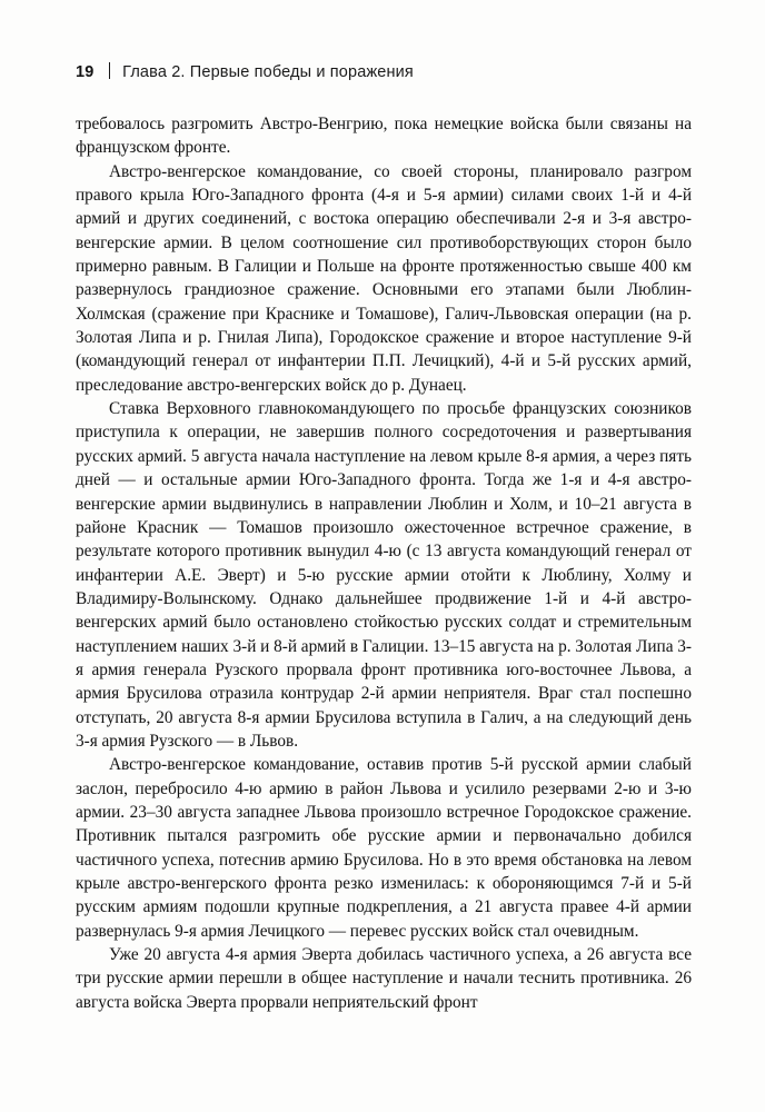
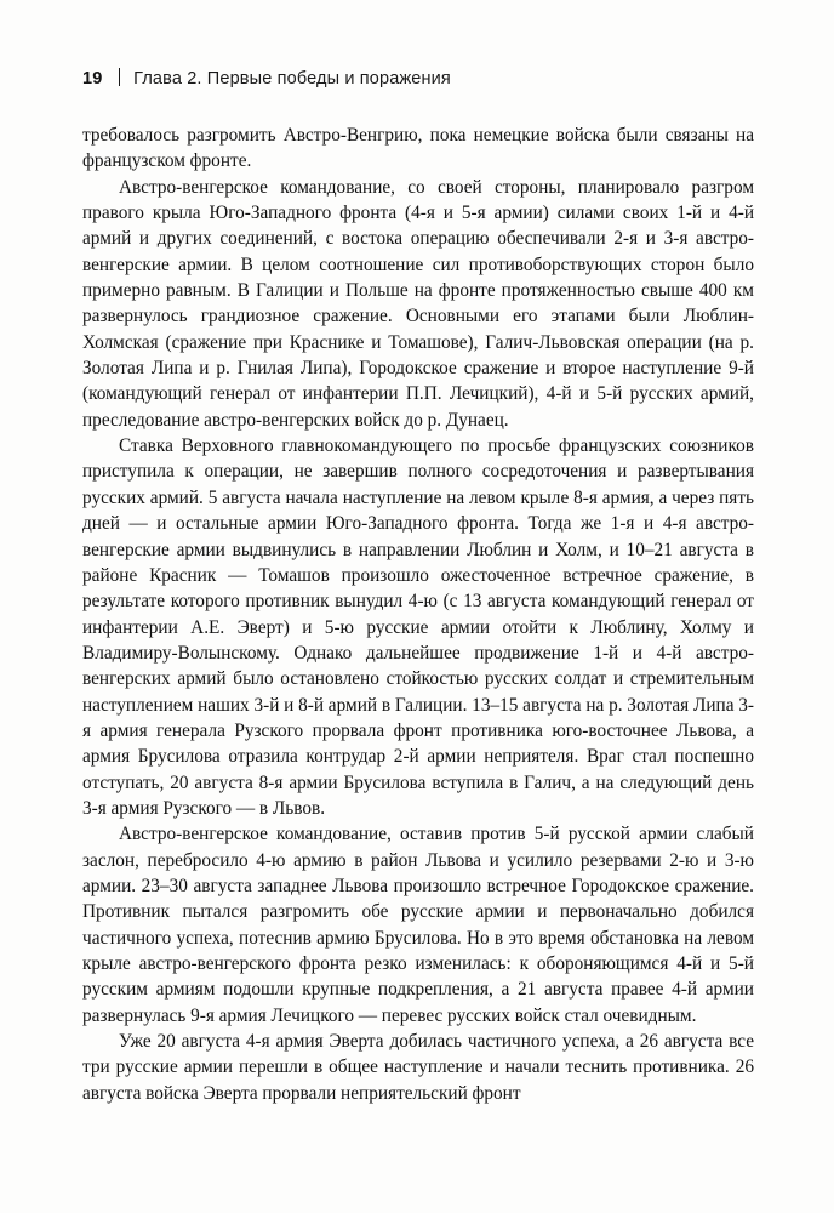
  19
  Глава 2. Первые победы и поражения
  требовалось разгромить Австро-Венгрию, пока немецкие войска были связаны на французском фронте.
  Австро-венгерское командование, со своей стороны, планировало разгром правого крыла Юго-Западного фронта (4-я и 5-я армии) силами своих 1-й и 4-й армий и других соединений, с востока операцию обеспечивали 2-я и 3-я австро-венгерские армии. В целом соотношение сил противоборствующих сторон было примерно равным. В Галиции и Польше на фронте протяженностью свыше 400 км развернулось грандиозное сражение. Основными его этапами были Люблин-Холмская (сражение при Краснике и Томашове), Галич-Львовская операции (на р. Золотая Липа и р. Гнилая Липа), Городокское сражение и второе наступление 9-й (командующий генерал от инфантерии П.П. Лечицкий), 4-й и 5-й русских армий, преследование австро-венгерских войск до р. Дунаец.
  Ставка Верховного главнокомандующего по просьбе французских союзников приступила к операции, не завершив полного сосредоточения и развертывания русских армий. 5 августа начала наступление на левом крыле 8-я армия, а через пять дней — и остальные армии Юго-Западного фронта. Тогда же 1-я и 4-я австро-венгерские армии выдвинулись в направлении Люблин и Холм, и 10–21 августа в районе Красник — Томашов произошло ожесточенное встречное сражение, в результате которого противник вынудил 4-ю (с 13 августа командующий генерал от инфантерии А.Е. Эверт) и 5-ю русские армии отойти к Люблину, Холму и Владимиру-Волынскому. Однако дальнейшее продвижение 1-й и 4-й австро-венгерских армий было остановлено стойкостью русских солдат и стремительным наступлением наших 3-й и 8-й армий в Галиции. 13–15 августа на р. Золотая Липа 3-я армия генерала Рузского прорвала фронт противника юго-восточнее Львова, а армия Брусилова отразила контрудар 2-й армии неприятеля. Враг стал поспешно отступать, 20 августа 8-я армии Брусилова вступила в Галич, а на следующий день 3-я армия Рузского — в Львов.
- Австро-венгерское командование, оставив против 5-й русской армии слабый заслон, перебросило 4-ю армию в район Львова и усилило резервами 2-ю и 3-ю армии. 23–30 августа западнее Львова произошло встречное Городокское сражение. Противник пытался разгромить обе русские армии и первоначально добился частичного успеха, потеснив армию Брусилова. Но в это время обстановка на левом крыле австро-венгерского фронта резко изменилась: к обороняющимся 7-й и 5-й русским армиям подошли крупные подкрепления, а 21 августа правее 4-й армии развернулась 9-я армия Лечицкого — перевес русских войск стал очевидным.
+ Австро-венгерское командование, оставив против 5-й русской армии слабый заслон, перебросило 4-ю армию в район Львова и усилило резервами 2-ю и 3-ю армии. 23–30 августа западнее Львова произошло встречное Городокское сражение. Противник пытался разгромить обе русские армии и первоначально добился частичного успеха, потеснив армию Брусилова. Но в это время обстановка на левом крыле австро-венгерского фронта резко изменилась: к обороняющимся 4-й и 5-й русским армиям подошли крупные подкрепления, а 21 августа правее 4-й армии развернулась 9-я армия Лечицкого — перевес русских войск стал очевидным.
  Уже 20 августа 4-я армия Эверта добилась частичного успеха, а 26 августа все три русские армии перешли в общее наступление и начали теснить противника. 26 августа войска Эверта прорвали неприятельский фронт
